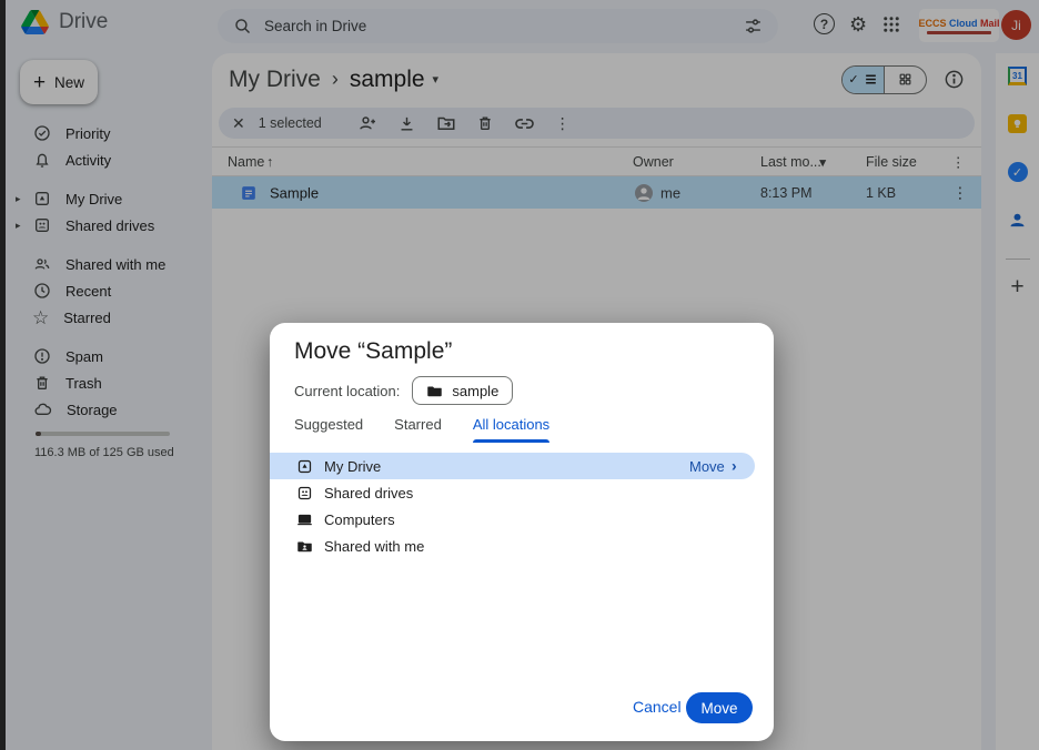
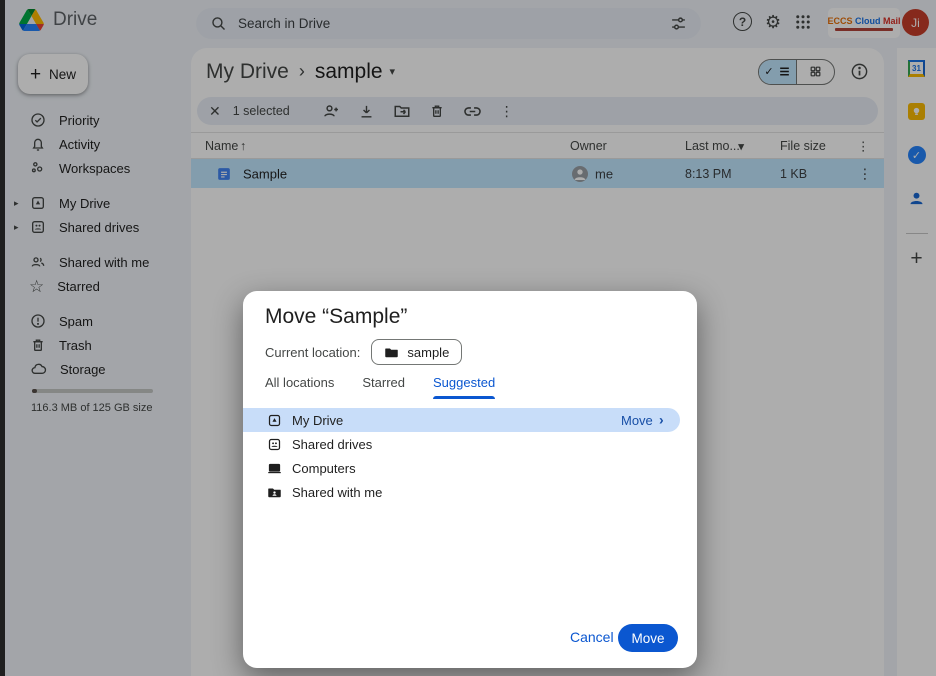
  Drive
  Search in Drive
  ?
  ⚙
  ECCS Cloud Mail
  Ji
  +
  New
  Priority
  Activity
+ Workspaces
  ▸
  My Drive
  ▸
  Shared drives
  Shared with me
- Recent
  ☆
  Starred
  Spam
  Trash
  Storage
- 116.3 MB of 125 GB used
+ 116.3 MB of 125 GB size
  My Drive
  ›
  sample
  ▾
  ✓
  ✕
  1 selected
  ⋮
  Name
  ↑
  Owner
  Last mo...
  ▾
  File size
  ⋮
  Sample
  me
  8:13 PM
  1 KB
  ⋮
  31
  ✓
  +
  Move “Sample”
  Current location:
  sample
- Suggested
+ All locations
  Starred
- All locations
+ Suggested
  My Drive
  Move
  ›
  Shared drives
  Computers
  Shared with me
  Cancel
  Move
